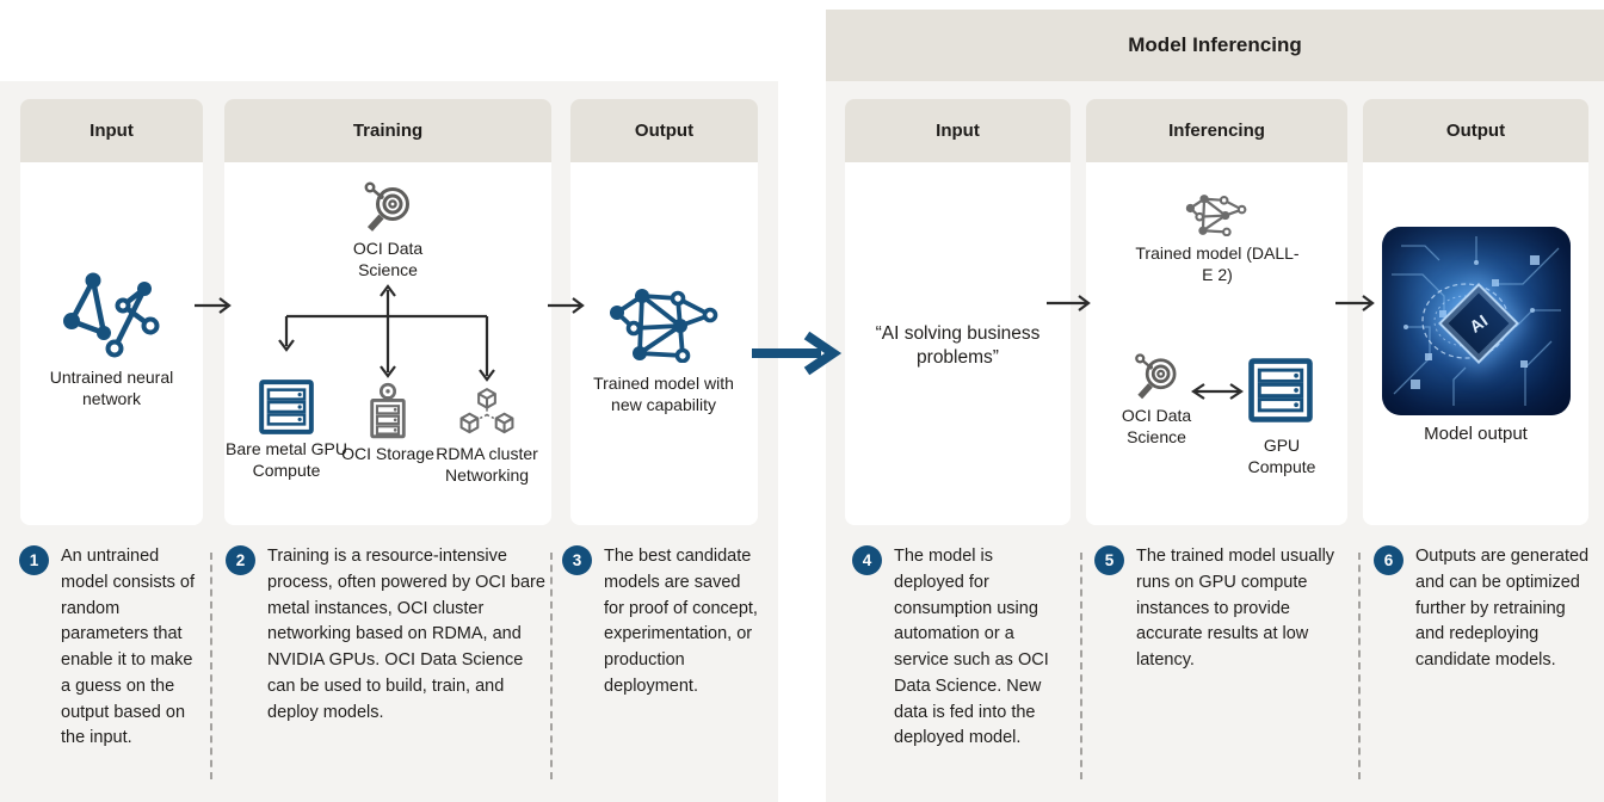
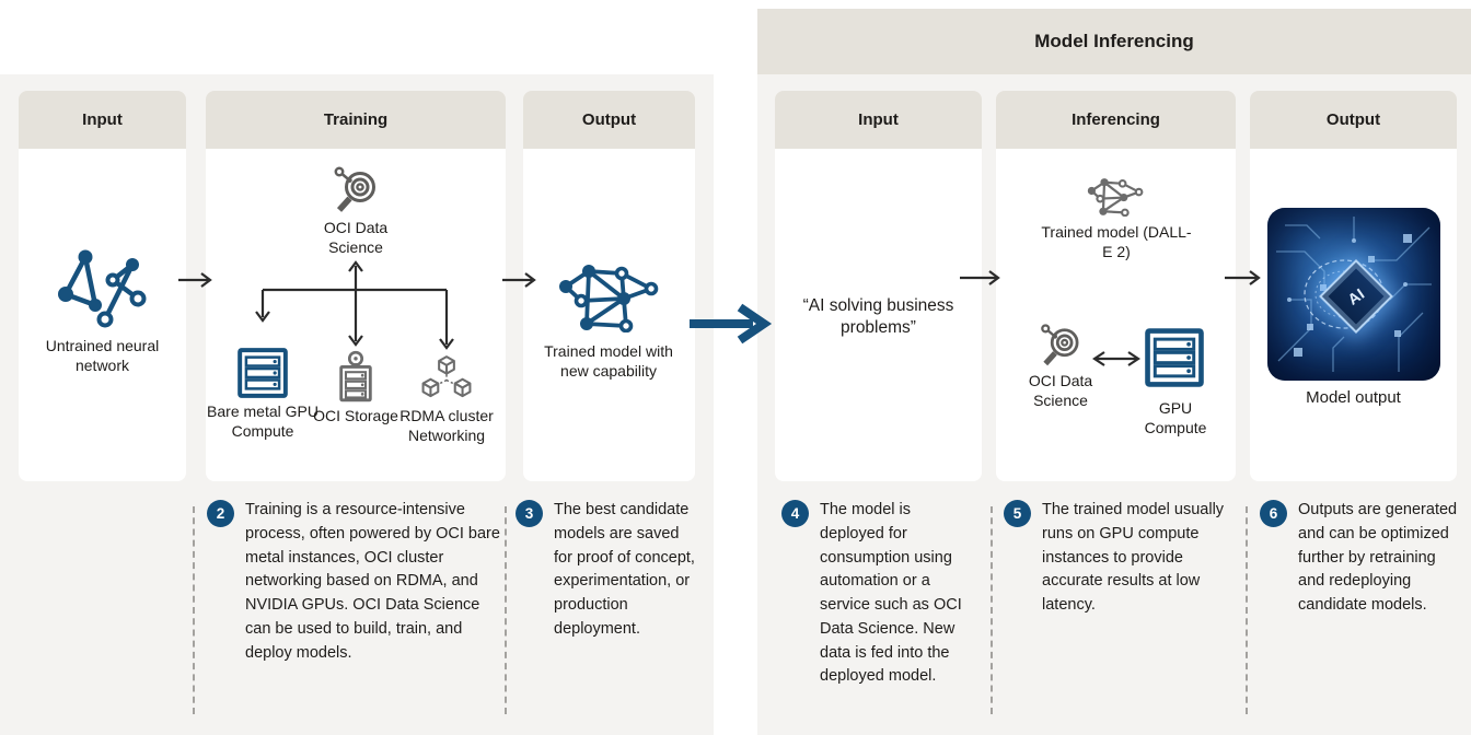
  Input
  Untrained neural network
  Training
  OCI Data Science
  Bare metal GPU Compute
  OCI Storage
  RDMA cluster Networking
  Output
  Trained model with new capability
- 1
- An untrained model consists of random parameters that enable it to make a guess on the output based on the input.
  2
  Training is a resource-intensive process, often powered by OCI bare metal instances, OCI cluster networking based on RDMA, and NVIDIA GPUs. OCI Data Science can be used to build, train, and deploy models.
  3
  The best candidate models are saved for proof of concept, experimentation, or production deployment.
  Model Inferencing
  Input
  “AI solving business problems”
  Inferencing
  Trained model (DALL-E 2)
  OCI Data Science
  GPU Compute
  Output
  Model output
  4
  The model is deployed for consumption using automation or a service such as OCI Data Science. New data is fed into the deployed model.
  5
  The trained model usually runs on GPU compute instances to provide accurate results at low latency.
  6
  Outputs are generated and can be optimized further by retraining and redeploying candidate models.
